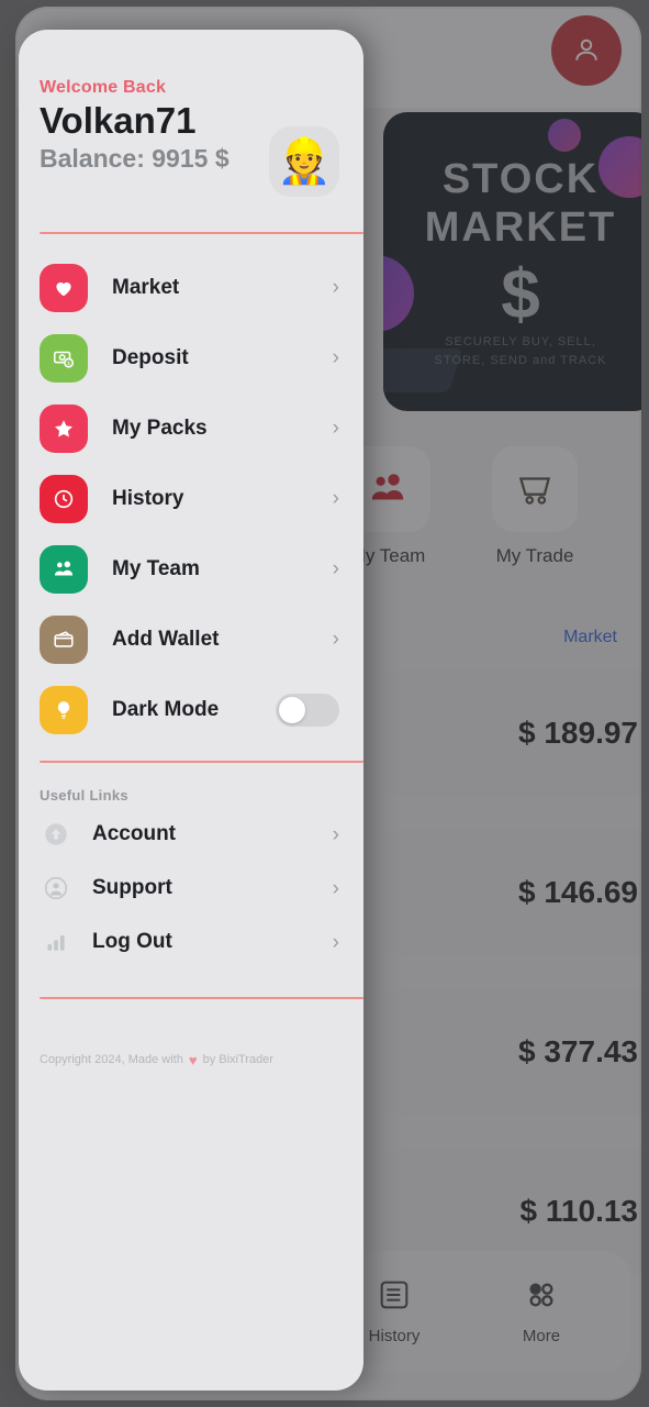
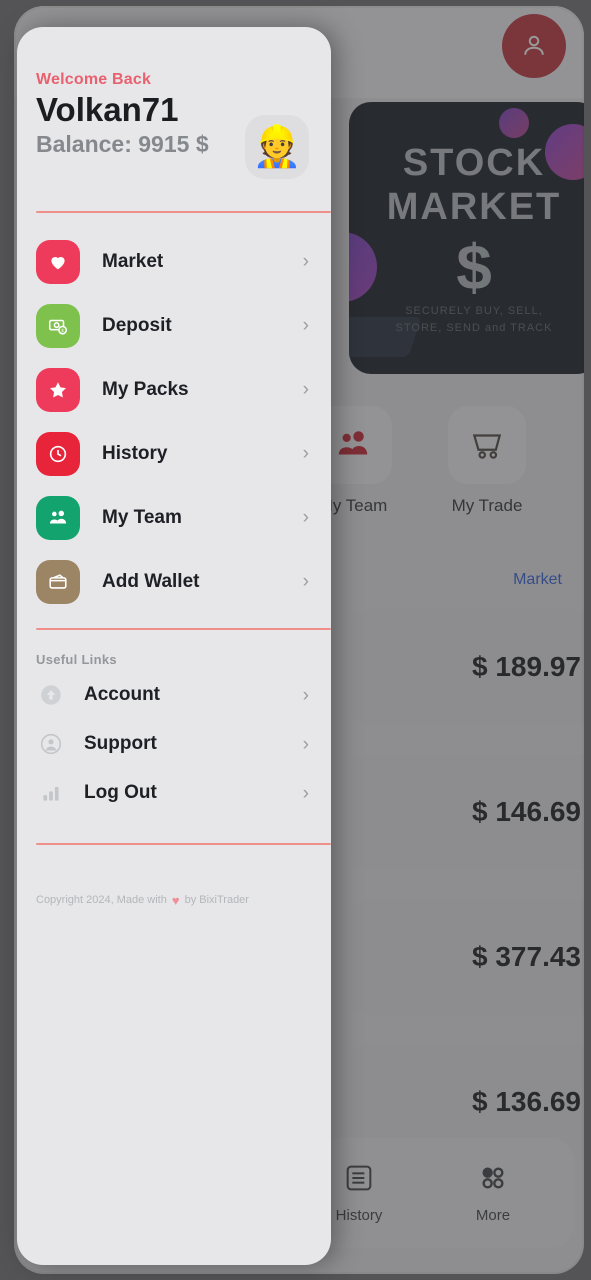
  STOCK
  MARKET
  $
  SECURELY BUY, SELL,
  STORE, SEND and TRACK
  y Team
  My Trade
  Market
  $ 189.97
  $ 146.69
  $ 377.43
- $ 110.13
+ $ 136.69
  History
  More
  Welcome Back
  Volkan71
  Balance: 9915 $
  👷
  Market
  ›
  Deposit
  ›
  My Packs
  ›
  History
  ›
  My Team
  ›
  Add Wallet
  ›
- Dark Mode
  Useful Links
  Account
  ›
  Support
  ›
  Log Out
  ›
  Copyright 2024, Made with
  ♥
  by BixiTrader
